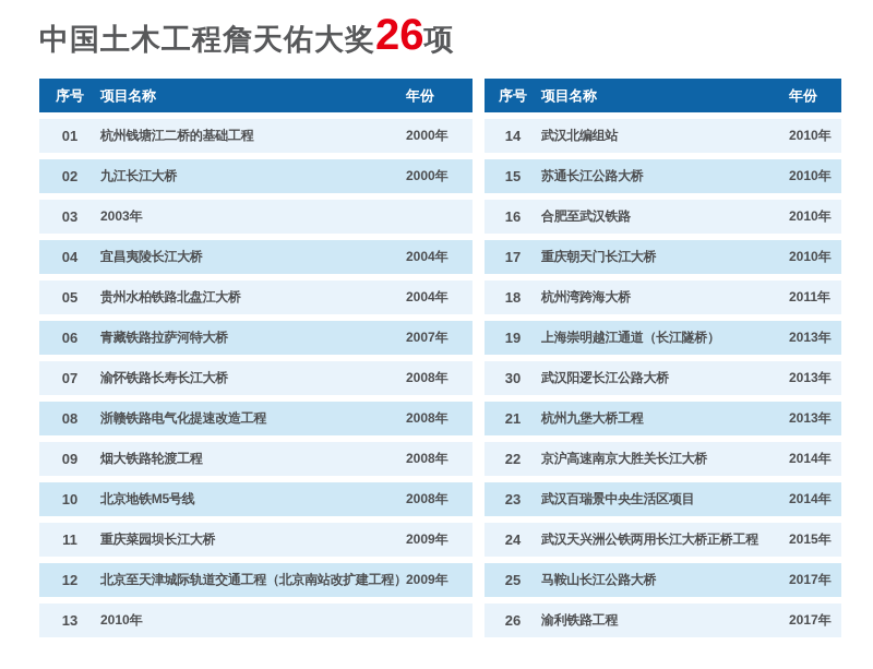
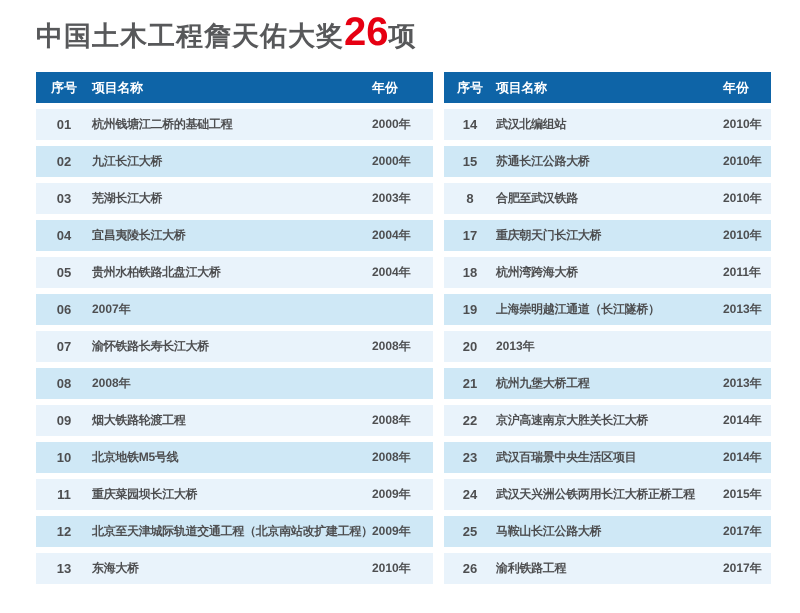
  中国土木工程詹天佑大奖26项
  序号
  项目名称
  年份
  01
  杭州钱塘江二桥的基础工程
  2000年
  02
  九江长江大桥
  2000年
  03
+ 芜湖长江大桥
  2003年
  04
  宜昌夷陵长江大桥
  2004年
  05
  贵州水柏铁路北盘江大桥
  2004年
  06
- 青藏铁路拉萨河特大桥
  2007年
  07
  渝怀铁路长寿长江大桥
  2008年
  08
- 浙赣铁路电气化提速改造工程
  2008年
  09
  烟大铁路轮渡工程
  2008年
  10
  北京地铁M5号线
  2008年
  11
  重庆菜园坝长江大桥
  2009年
  12
  北京至天津城际轨道交通工程（北京南站改扩建工程）
  2009年
  13
+ 东海大桥
  2010年
  序号
  项目名称
  年份
  14
  武汉北编组站
  2010年
  15
  苏通长江公路大桥
  2010年
- 16
+ 8
  合肥至武汉铁路
  2010年
  17
  重庆朝天门长江大桥
  2010年
  18
  杭州湾跨海大桥
  2011年
  19
  上海崇明越江通道（长江隧桥）
  2013年
- 30
+ 20
- 武汉阳逻长江公路大桥
  2013年
  21
  杭州九堡大桥工程
  2013年
  22
  京沪高速南京大胜关长江大桥
  2014年
  23
  武汉百瑞景中央生活区项目
  2014年
  24
  武汉天兴洲公铁两用长江大桥正桥工程
  2015年
  25
  马鞍山长江公路大桥
  2017年
  26
  渝利铁路工程
  2017年
